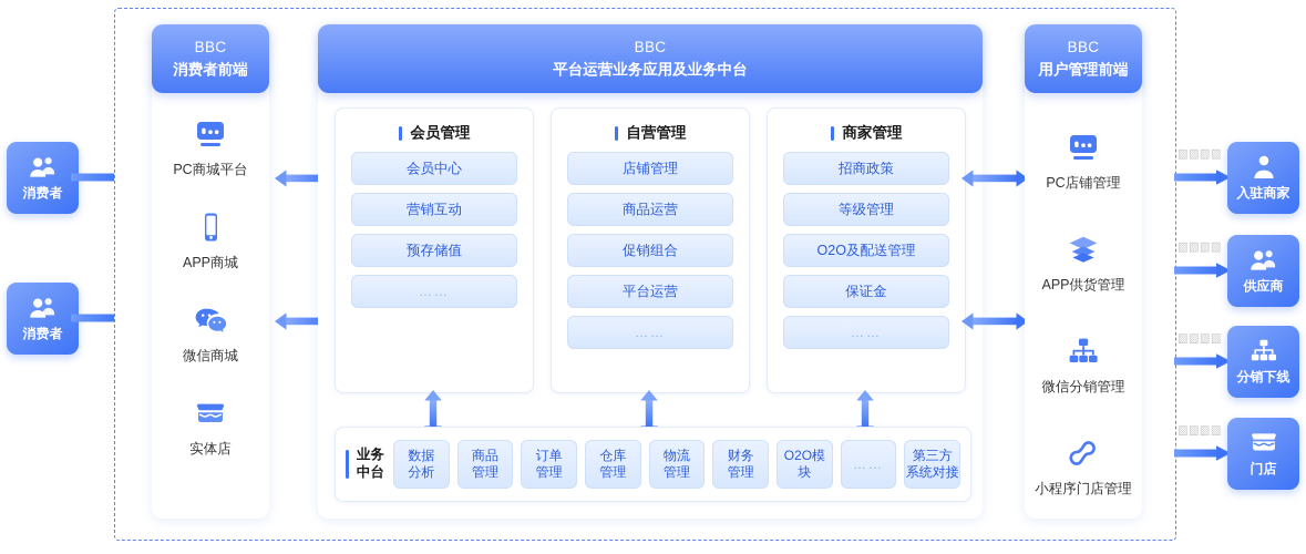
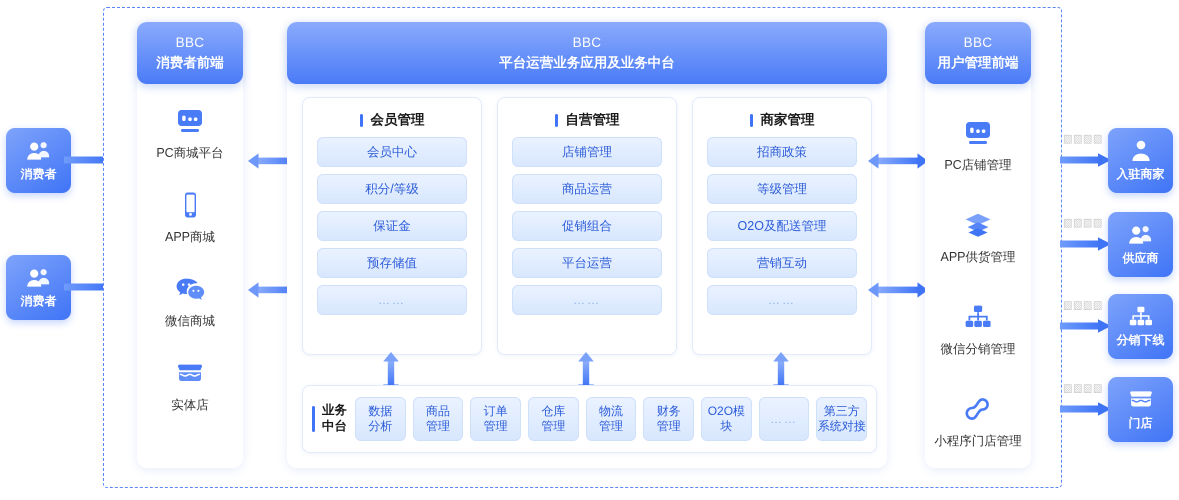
  消费者
  消费者
  PC商城平台
  APP商城
  微信商城
  实体店
  BBC
  消费者前端
  BBC
  平台运营业务应用及业务中台
  会员管理
  会员中心
+ 积分/等级
- 营销互动
+ 保证金
  预存储值
  ……
  自营管理
  店铺管理
  商品运营
  促销组合
  平台运营
  ……
  商家管理
  招商政策
  等级管理
  O2O及配送管理
- 保证金
+ 营销互动
  ……
  业务
  中台
  数据
  分析
  商品
  管理
  订单
  管理
  仓库
  管理
  物流
  管理
  财务
  管理
  O2O模块
  ……
  第三方
  系统对接
  PC店铺管理
  APP供货管理
  微信分销管理
  小程序门店管理
  BBC
  用户管理前端
  ▧▧▧▧
  入驻商家
  ▧▧▧▧
  供应商
  ▧▧▧▧
  分销下线
  ▧▧▧▧
  门店
